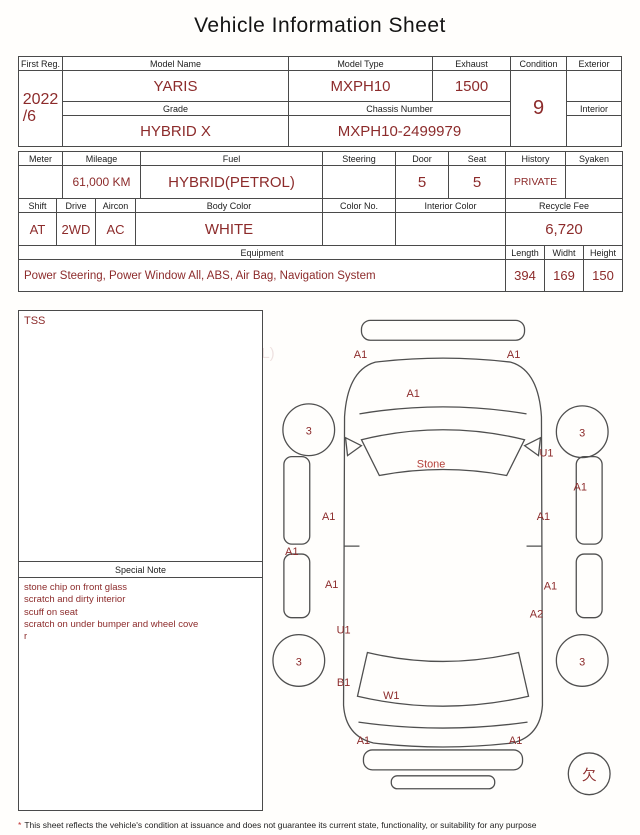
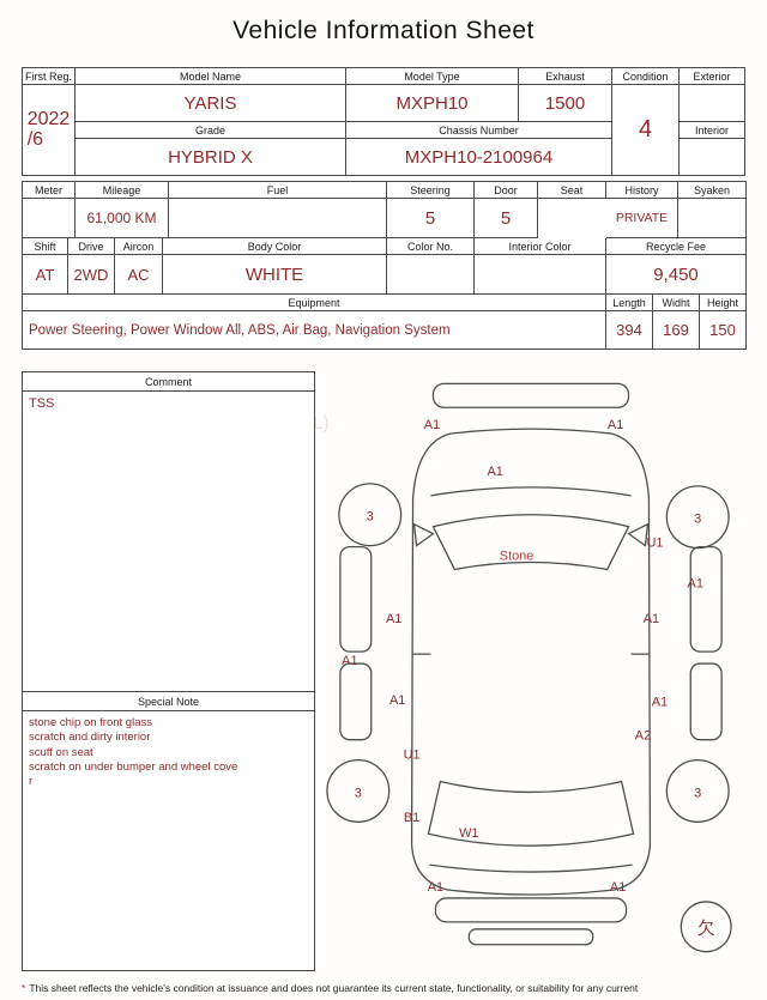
  Vehicle Information Sheet
  First Reg.
  Model Name
  Model Type
  Exhaust
  2022
  /6
  YARIS
  MXPH10
  1500
  Grade
  Chassis Number
  HYBRID X
- MXPH10-2499979
+ MXPH10-2100964
  Condition
  Exterior
- 9
+ 4
  Interior
  Meter
  Mileage
  Fuel
  Steering
  Door
  Seat
  61,000 KM
- HYBRID(PETROL)
  5
  5
  Shift
  Drive
  Aircon
  Body Color
  Color No.
  Interior Color
  AT
  2WD
  AC
  WHITE
  Equipment
  Power Steering, Power Window All, ABS, Air Bag, Navigation System
  History
  Syaken
  PRIVATE
  Recycle Fee
- 6,720
+ 9,450
  Length
  Widht
  Height
  394
  169
  150
+ Comment
  TSS
  Special Note
  stone chip on front glass
  scratch and dirty interior
  scuff on seat
  scratch on under bumper and wheel cove
  r
  A1
  A1
  3
  3
  A1
  Stone
  U1
  A1
  A1
  A1
  A1
  A1
  A1
  A2
  U1
  3
  3
  B1
  W1
  A1
  A1
  欠
- * This sheet reflects the vehicle's condition at issuance and does not guarantee its current state, functionality, or suitability for any purpose
+ * This sheet reflects the vehicle's condition at issuance and does not guarantee its current state, functionality, or suitability for any current
